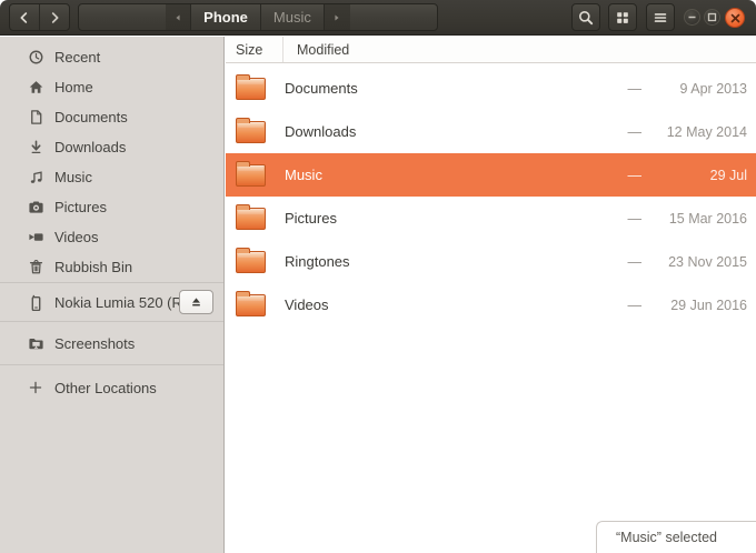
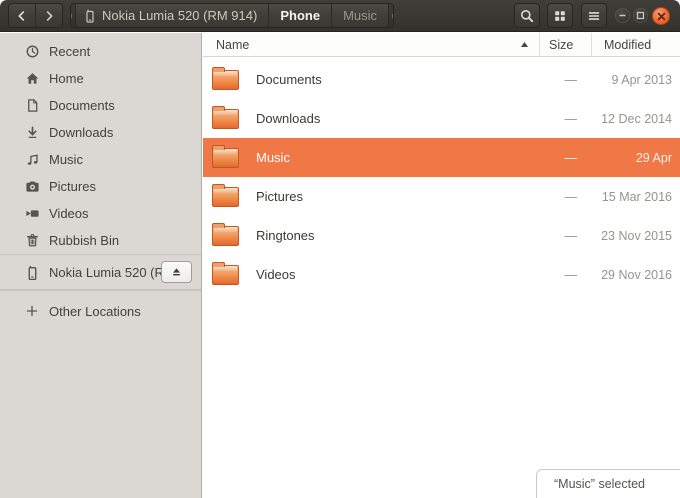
+ Nokia Lumia 520 (RM 914)
  Phone
  Music
  Recent
  Home
  Documents
  Downloads
  Music
  Pictures
  Videos
  Rubbish Bin
  Nokia Lumia 520 (R
- Screenshots
  Other Locations
+ Name
  Size
  Modified
  Documents
  —
  9 Apr 2013
  Downloads
  —
- 12 May 2014
+ 12 Dec 2014
  Music
  —
- 29 Jul
+ 29 Apr
  Pictures
  —
  15 Mar 2016
  Ringtones
  —
  23 Nov 2015
  Videos
  —
- 29 Jun 2016
+ 29 Nov 2016
  “Music” selected
